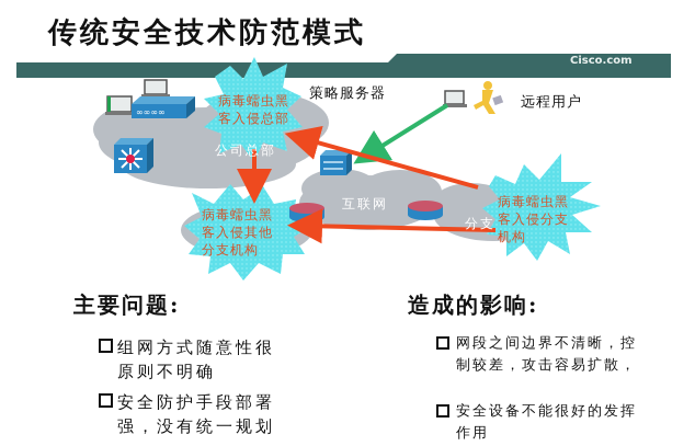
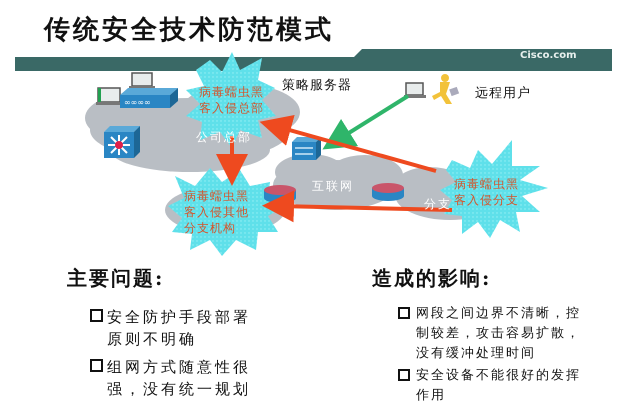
  传统安全技术防范模式
  Cisco.com
  ∞∞∞∞
  策略服务器
  远程用户
  公司总部
  互联网
  分支
  病毒蠕虫黑
  客入侵总部
  病毒蠕虫黑
  客入侵其他
  分支机构
  病毒蠕虫黑
  客入侵分支
- 机构
  主要问题:
- 组网方式随意性很
+ 安全防护手段部署
  原则不明确
- 安全防护手段部署
+ 组网方式随意性很
  强，没有统一规划
  造成的影响:
  网段之间边界不清晰，控
  制较差，攻击容易扩散，
+ 没有缓冲处理时间
  安全设备不能很好的发挥
  作用
